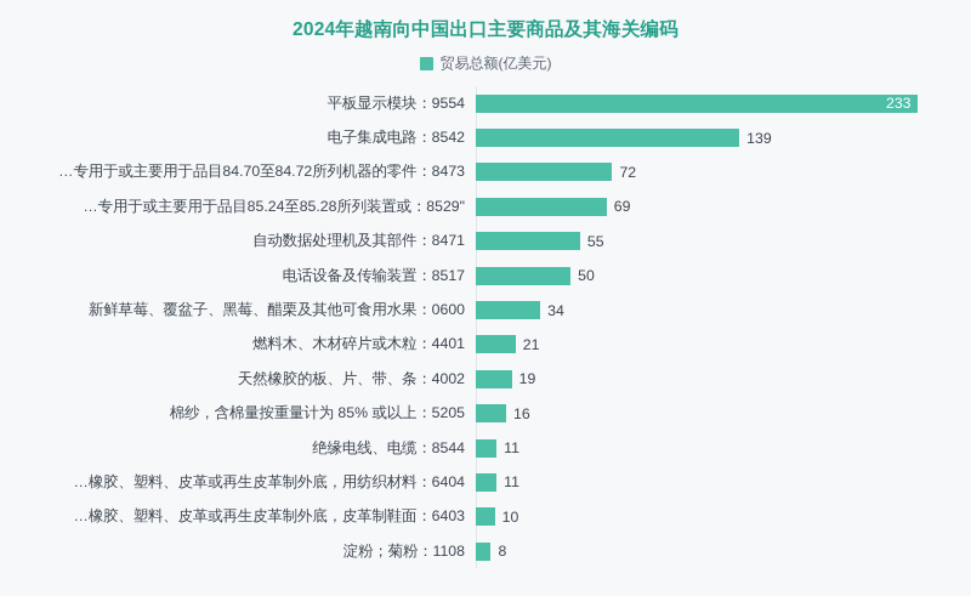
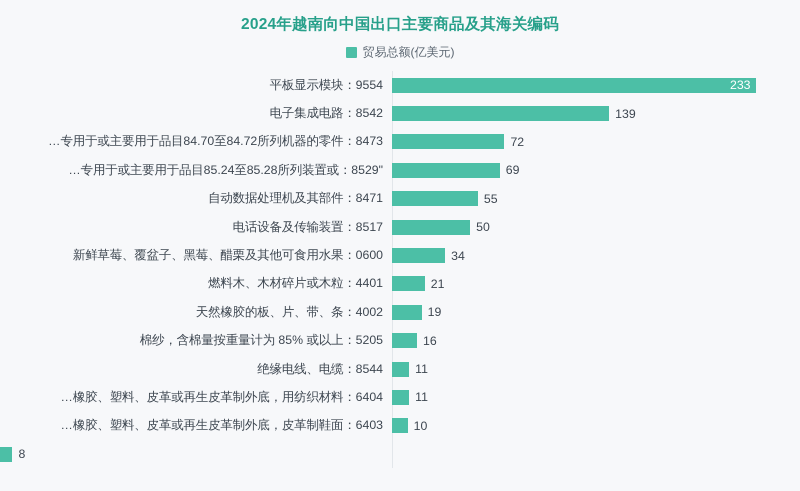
  2024年越南向中国出口主要商品及其海关编码
  贸易总额(亿美元)
  9554：平板显示模块
  233
  8542：电子集成电路
  139
  8473：专用于或主要用于品目84.70至84.72所列机器的零件…
  72
  "8529：专用于或主要用于品目85.24至85.28所列装置或…
  69
  8471：自动数据处理机及其部件
  55
  8517：电话设备及传输装置
  50
  0600：新鲜草莓、覆盆子、黑莓、醋栗及其他可食用水果
  34
  4401：燃料木、木材碎片或木粒
  21
  4002：天然橡胶的板、片、带、条
  19
  5205：棉纱，含棉量按重量计为 85% 或以上
  16
  8544：绝缘电线、电缆
  11
  6404：橡胶、塑料、皮革或再生皮革制外底，用纺织材料…
  11
  6403：橡胶、塑料、皮革或再生皮革制外底，皮革制鞋面…
  10
- 1108：淀粉；菊粉
  8
